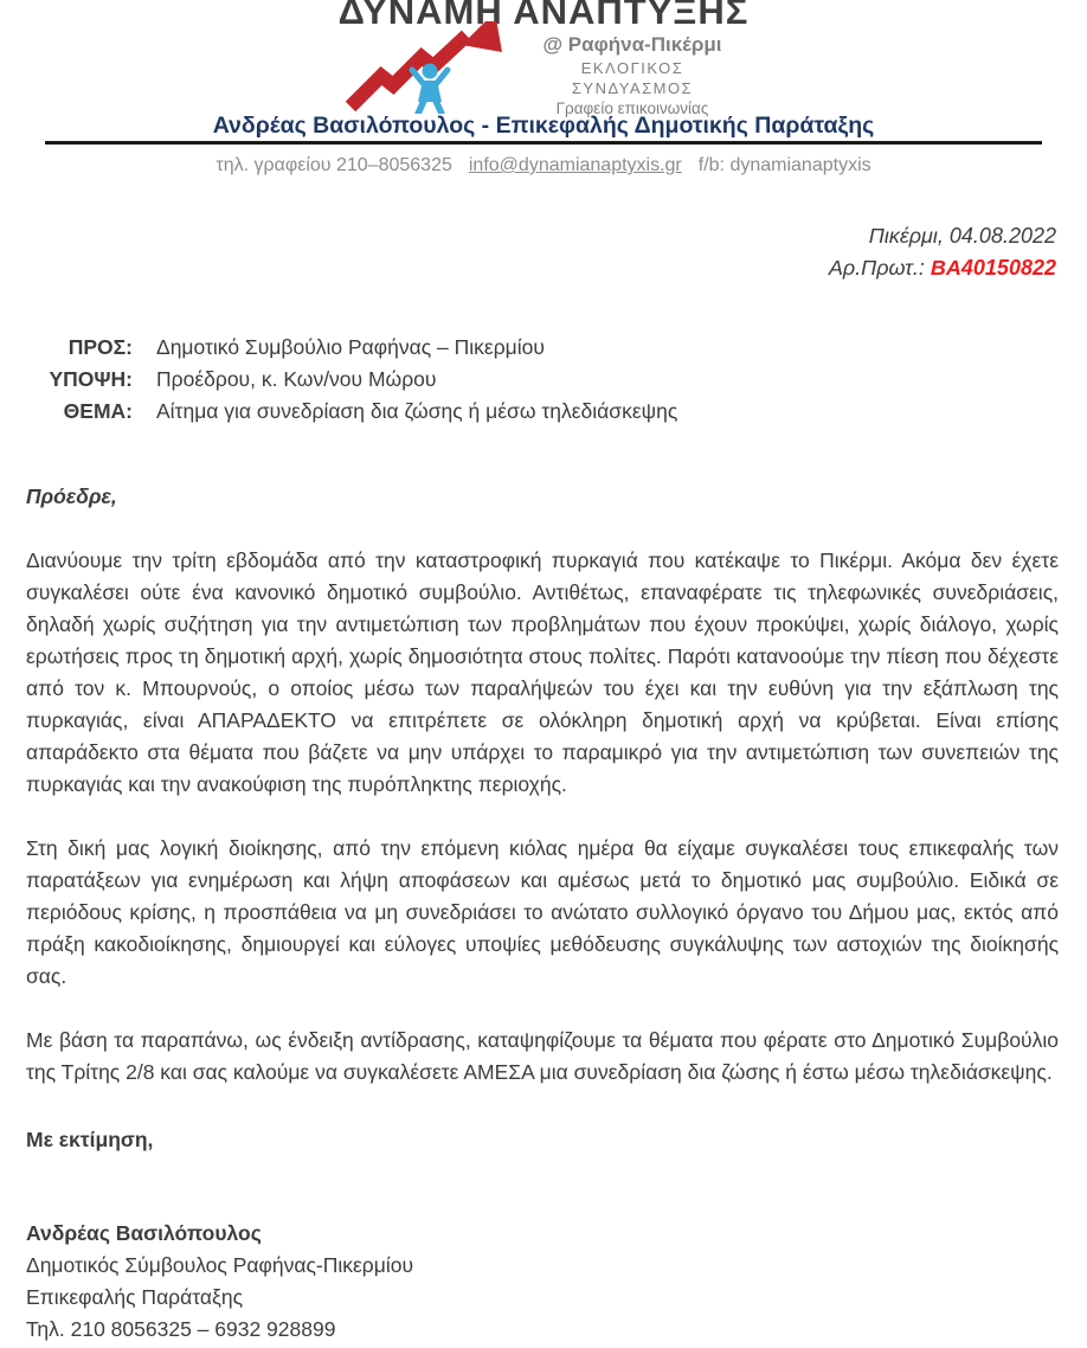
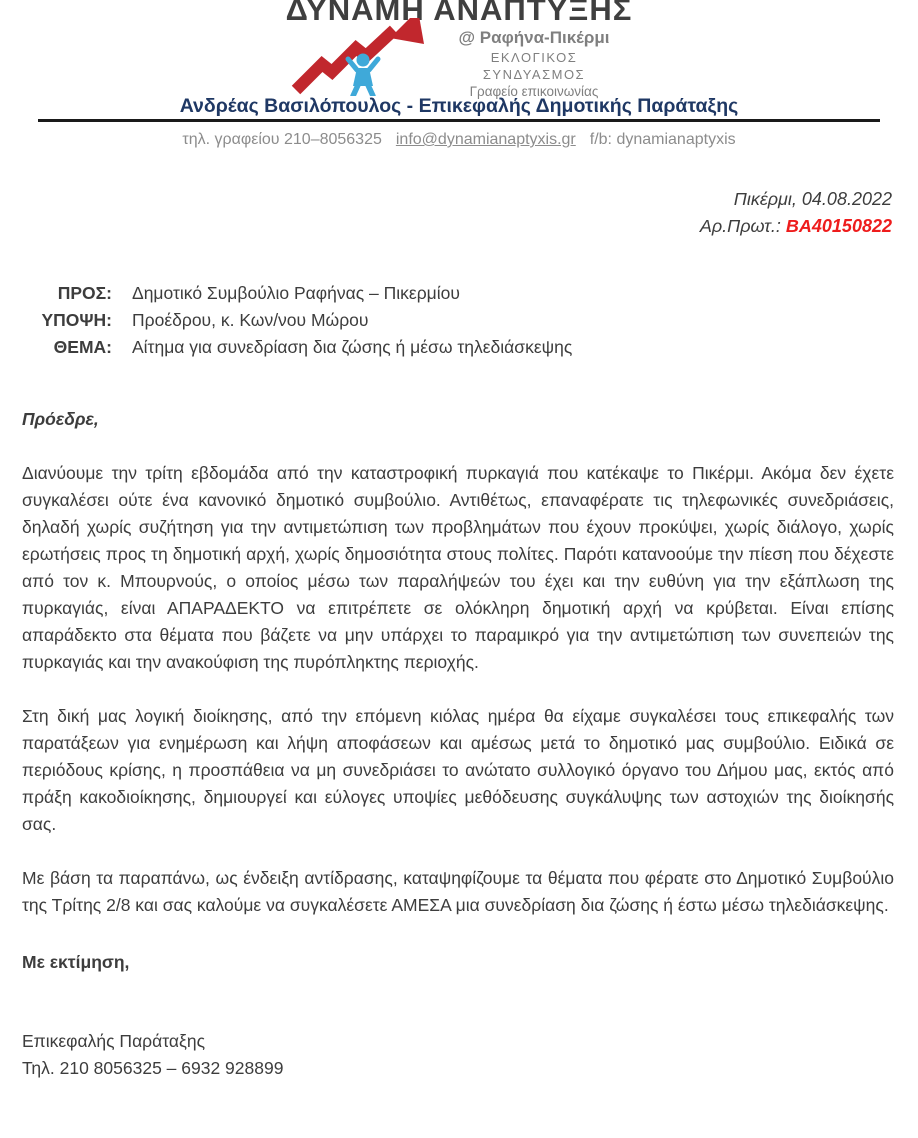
  ΔΥΝΑΜΗ ΑΝΑΠΤΥΞΗΣ
  @ Ραφήνα-Πικέρμι
  ΕΚΛΟΓΙΚΟΣ ΣΥΝΔΥΑΣΜΟΣ
  Γραφείο επικοινωνίας
  Ανδρέας Βασιλόπουλος - Επικεφαλής Δημοτικής Παράταξης
  τηλ. γραφείου 210–8056325 info@dynamianaptyxis.gr f/b: dynamianaptyxis
  Πικέρμι, 04.08.2022
  Αρ.Πρωτ.: ΒΑ40150822
  ΠΡΟΣ:	Δημοτικό Συμβούλιο Ραφήνας – Πικερμίου
  ΥΠΟΨΗ:	Προέδρου, κ. Κων/νου Μώρου
  ΘΕΜΑ:	Αίτημα για συνεδρίαση δια ζώσης ή μέσω τηλεδιάσκεψης
  Πρόεδρε,
  Διανύουμε την τρίτη εβδομάδα από την καταστροφική πυρκαγιά που κατέκαψε το Πικέρμι. Ακόμα δεν έχετε συγκαλέσει ούτε ένα κανονικό δημοτικό συμβούλιο. Αντιθέτως, επαναφέρατε τις τηλεφωνικές συνεδριάσεις, δηλαδή χωρίς συζήτηση για την αντιμετώπιση των προβλημάτων που έχουν προκύψει, χωρίς διάλογο, χωρίς ερωτήσεις προς τη δημοτική αρχή, χωρίς δημοσιότητα στους πολίτες. Παρότι κατανοούμε την πίεση που δέχεστε από τον κ. Μπουρνούς, ο οποίος μέσω των παραλήψεών του έχει και την ευθύνη για την εξάπλωση της πυρκαγιάς, είναι ΑΠΑΡΑΔΕΚΤΟ να επιτρέπετε σε ολόκληρη δημοτική αρχή να κρύβεται. Είναι επίσης απαράδεκτο στα θέματα που βάζετε να μην υπάρχει το παραμικρό για την αντιμετώπιση των συνεπειών της πυρκαγιάς και την ανακούφιση της πυρόπληκτης περιοχής.
  Στη δική μας λογική διοίκησης, από την επόμενη κιόλας ημέρα θα είχαμε συγκαλέσει τους επικεφαλής των παρατάξεων για ενημέρωση και λήψη αποφάσεων και αμέσως μετά το δημοτικό μας συμβούλιο. Ειδικά σε περιόδους κρίσης, η προσπάθεια να μη συνεδριάσει το ανώτατο συλλογικό όργανο του Δήμου μας, εκτός από πράξη κακοδιοίκησης, δημιουργεί και εύλογες υποψίες μεθόδευσης συγκάλυψης των αστοχιών της διοίκησής σας.
  Με βάση τα παραπάνω, ως ένδειξη αντίδρασης, καταψηφίζουμε τα θέματα που φέρατε στο Δημοτικό Συμβούλιο της Τρίτης 2/8 και σας καλούμε να συγκαλέσετε ΑΜΕΣΑ μια συνεδρίαση δια ζώσης ή έστω μέσω τηλεδιάσκεψης.
  Με εκτίμηση,
- Ανδρέας Βασιλόπουλος
- Δημοτικός Σύμβουλος Ραφήνας-Πικερμίου
  Επικεφαλής Παράταξης
  Τηλ. 210 8056325 – 6932 928899
